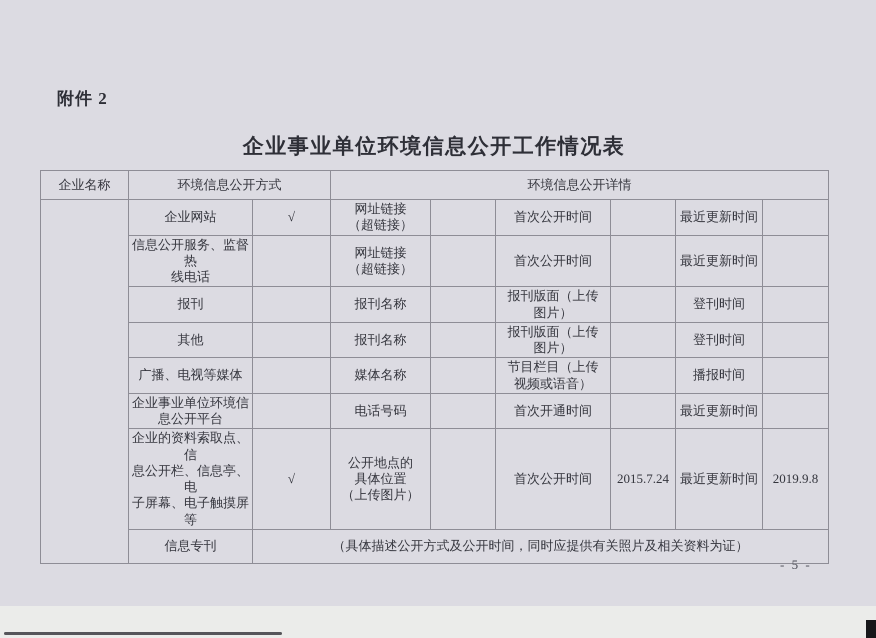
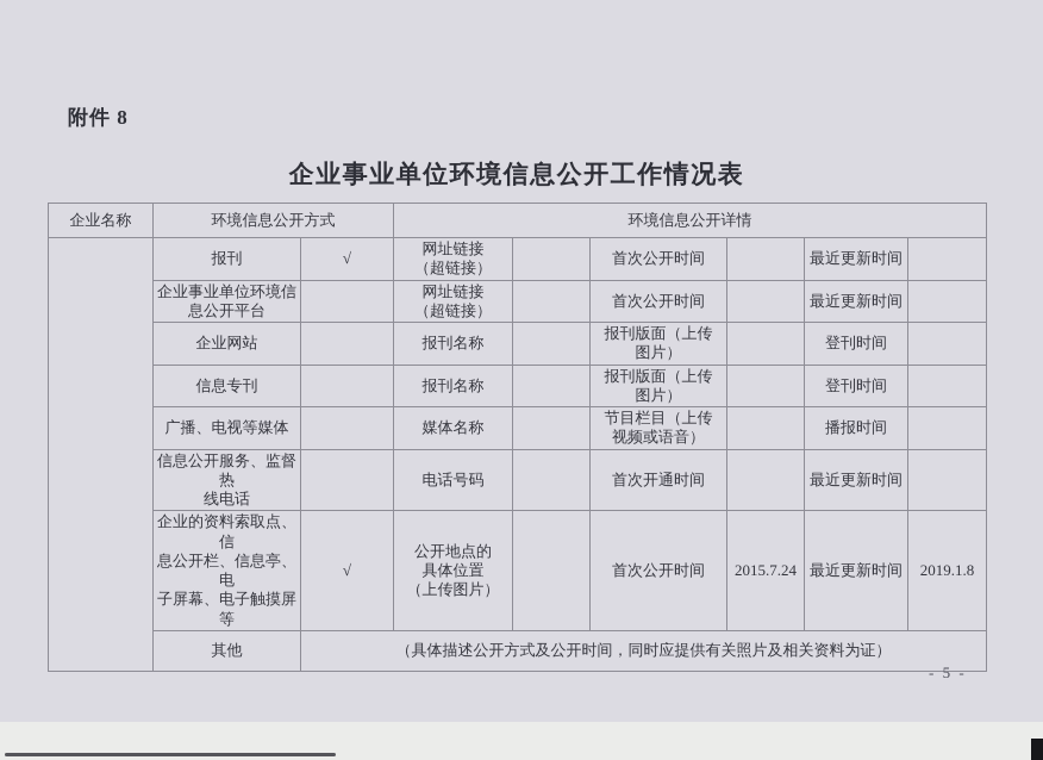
- 附件 2
+ 附件 8
  企业事业单位环境信息公开工作情况表
  企业名称	环境信息公开方式	环境信息公开详情
- 	企业网站	√	网址链接 （超链接）		首次公开时间		最近更新时间
+ 	报刊	√	网址链接 （超链接）		首次公开时间		最近更新时间
- 信息公开服务、监督热 线电话		网址链接 （超链接）		首次公开时间		最近更新时间
+ 企业事业单位环境信 息公开平台		网址链接 （超链接）		首次公开时间		最近更新时间
- 报刊		报刊名称		报刊版面（上传 图片）		登刊时间
+ 企业网站		报刊名称		报刊版面（上传 图片）		登刊时间
- 其他		报刊名称		报刊版面（上传 图片）		登刊时间
+ 信息专刊		报刊名称		报刊版面（上传 图片）		登刊时间
  广播、电视等媒体		媒体名称		节目栏目（上传 视频或语音）		播报时间
- 企业事业单位环境信 息公开平台		电话号码		首次开通时间		最近更新时间
+ 信息公开服务、监督热 线电话		电话号码		首次开通时间		最近更新时间
- 企业的资料索取点、信 息公开栏、信息亭、电 子屏幕、电子触摸屏等	√	公开地点的 具体位置 （上传图片）		首次公开时间	2015.7.24	最近更新时间	2019.9.8
+ 企业的资料索取点、信 息公开栏、信息亭、电 子屏幕、电子触摸屏等	√	公开地点的 具体位置 （上传图片）		首次公开时间	2015.7.24	最近更新时间	2019.1.8
- 信息专刊	（具体描述公开方式及公开时间，同时应提供有关照片及相关资料为证）
+ 其他	（具体描述公开方式及公开时间，同时应提供有关照片及相关资料为证）
  - 5 -
